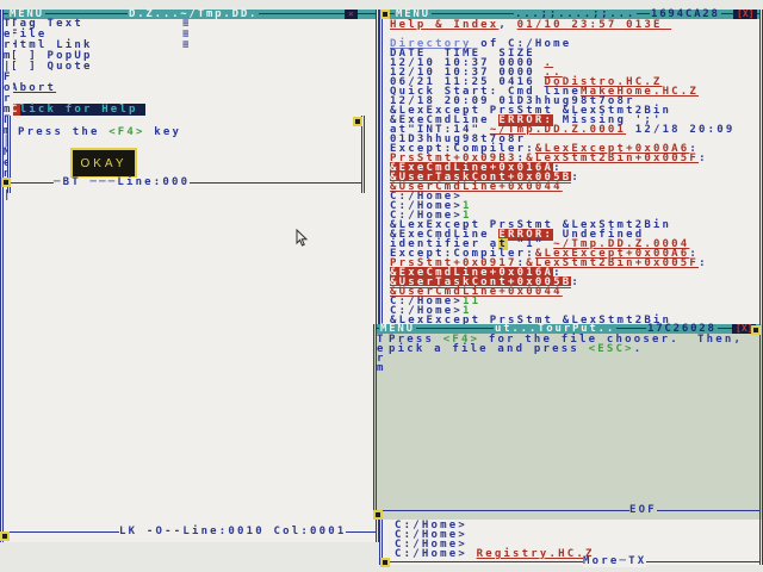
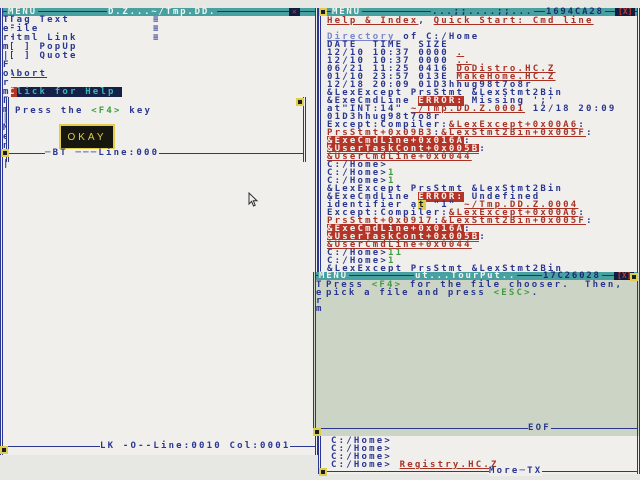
  MENU
  D.Z...~/Tmp.DD.
  ✕
  Tag Text
  ≡
  File
  ≡
  Html Link
  ≡
  [ ] PopUp
  [ ] Quote
  Abort
  Click for Help
  T
  e
  r
  m
  |
  F
  o
  r
  m
  |
  LK -O--Line:0010 Col:0001
  Press the <F4> key
  OKAY
  ─BT ───Line:000
  MENU
  ...;;....;;...
  1694CA28
  [X]
- Help & Index, 01/10 23:57 013E
+ Help & Index, Quick Start: Cmd line
  Directory of C:/Home
  DATE TIME SIZE
  12/10 10:37 0000 .
  12/10 10:37 0000 ..
  06/21 11:25 0416 DoDistro.HC.Z
- Quick Start: Cmd lineMakeHome.HC.Z
+ 01/10 23:57 013E MakeHome.HC.Z
  12/18 20:09 01D3hhug98t7o8r
  &LexExcept PrsStmt &LexStmt2Bin
  &ExeCmdLine ERROR: Missing ';'
  at"INT:14" ~/Tmp.DD.Z.0001 12/18 20:09
  01D3hhug98t7o8r
  Except:Compiler:&LexExcept+0x00A6:
  PrsStmt+0x09B3:&LexStmt2Bin+0x005F:
  &ExeCmdLine+0x016A:
  &UserTaskCont+0x005B:
  &UserCmdLine+0x0044
  C:/Home>
  C:/Home>1
  C:/Home>1
  &LexExcept PrsStmt &LexStmt2Bin
  &ExeCmdLine ERROR: Undefined
  identifier at "1" ~/Tmp.DD.Z.0004
  Except:Compiler:&LexExcept+0x00A6:
  PrsStmt+0x0917:&LexStmt2Bin+0x005F:
  &ExeCmdLine+0x016A:
  &UserTaskCont+0x005B:
  &UserCmdLine+0x0044
  C:/Home>11
  C:/Home>1
  &LexExcept PrsStmt &LexStmt2Bin
  C:/Home>
  C:/Home>
  C:/Home>
  C:/Home> Registry.HC.Z
  More─TX
  MENU
  ut...TourPut..
  17C26028
  Press <F4> for the file chooser. Then,
  pick a file and press <ESC>.
  EOF
  T
  e
  r
  m
